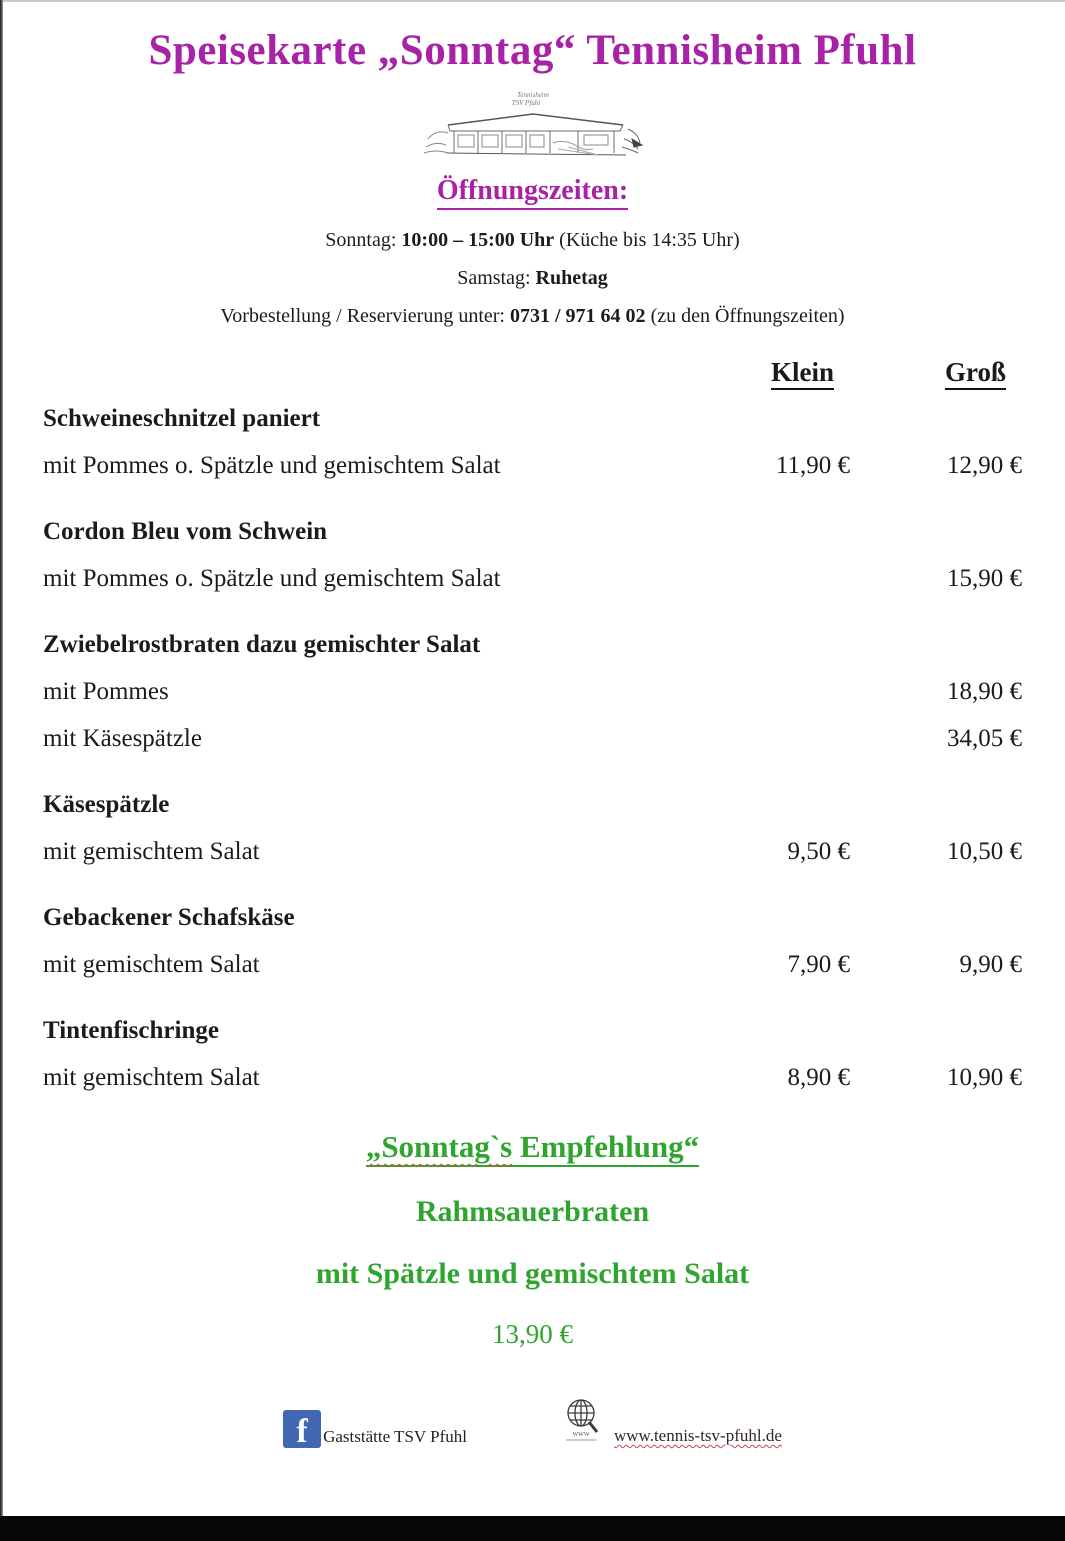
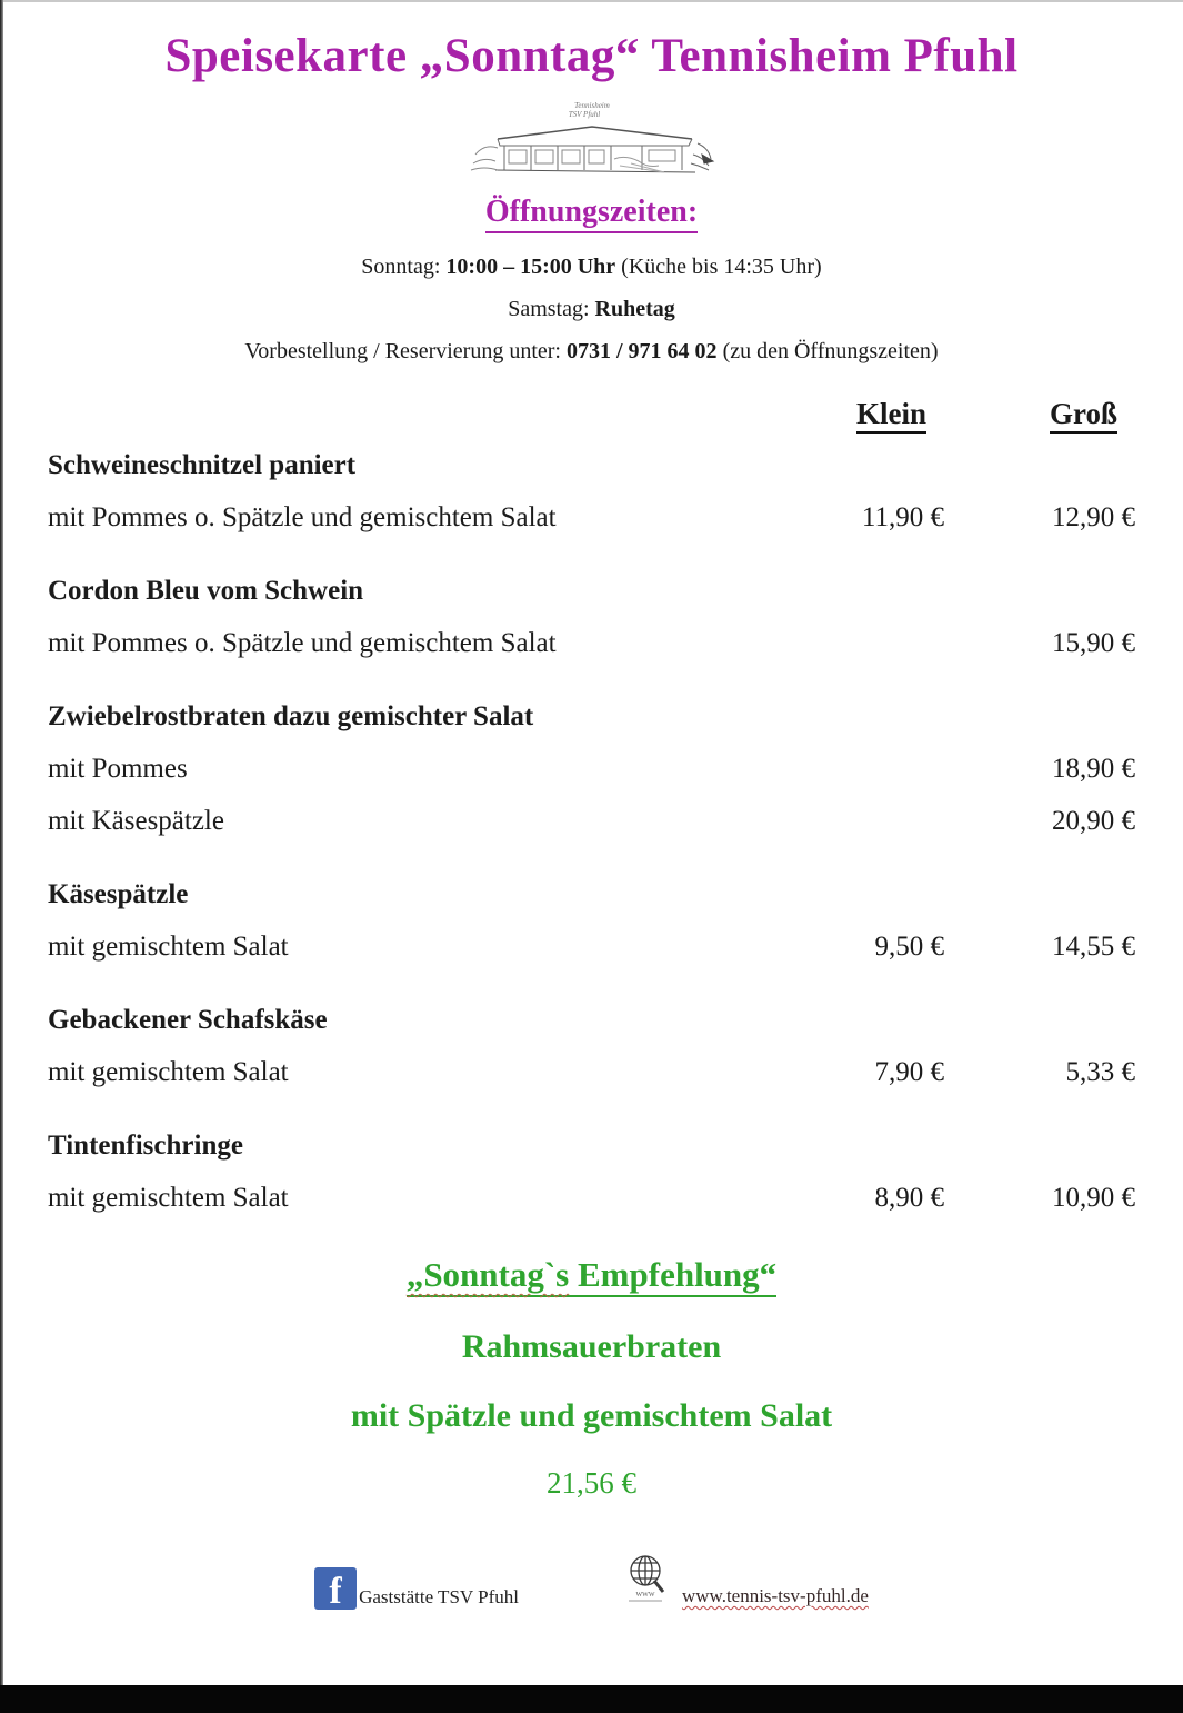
  Speisekarte „Sonntag“ Tennisheim Pfuhl
  Tennisheim
  TSV Pfuhl
  Öffnungszeiten:
  Sonntag: 10:00 – 15:00 Uhr (Küche bis 14:35 Uhr)
  Samstag: Ruhetag
  Vorbestellung / Reservierung unter: 0731 / 971 64 02 (zu den Öffnungszeiten)
  Klein
  Groß
  Schweineschnitzel paniert
  mit Pommes o. Spätzle und gemischtem Salat
  11,90 €
  12,90 €
  Cordon Bleu vom Schwein
  mit Pommes o. Spätzle und gemischtem Salat
  15,90 €
  Zwiebelrostbraten dazu gemischter Salat
  mit Pommes
  18,90 €
  mit Käsespätzle
- 34,05 €
+ 20,90 €
  Käsespätzle
  mit gemischtem Salat
  9,50 €
- 10,50 €
+ 14,55 €
  Gebackener Schafskäse
  mit gemischtem Salat
  7,90 €
- 9,90 €
+ 5,33 €
  Tintenfischringe
  mit gemischtem Salat
  8,90 €
  10,90 €
  „Sonntag`s Empfehlung“
  Rahmsauerbraten
  mit Spätzle und gemischtem Salat
- 13,90 €
+ 21,56 €
  f
  Gaststätte TSV Pfuhl
  www.tennis-tsv-pfuhl.de
